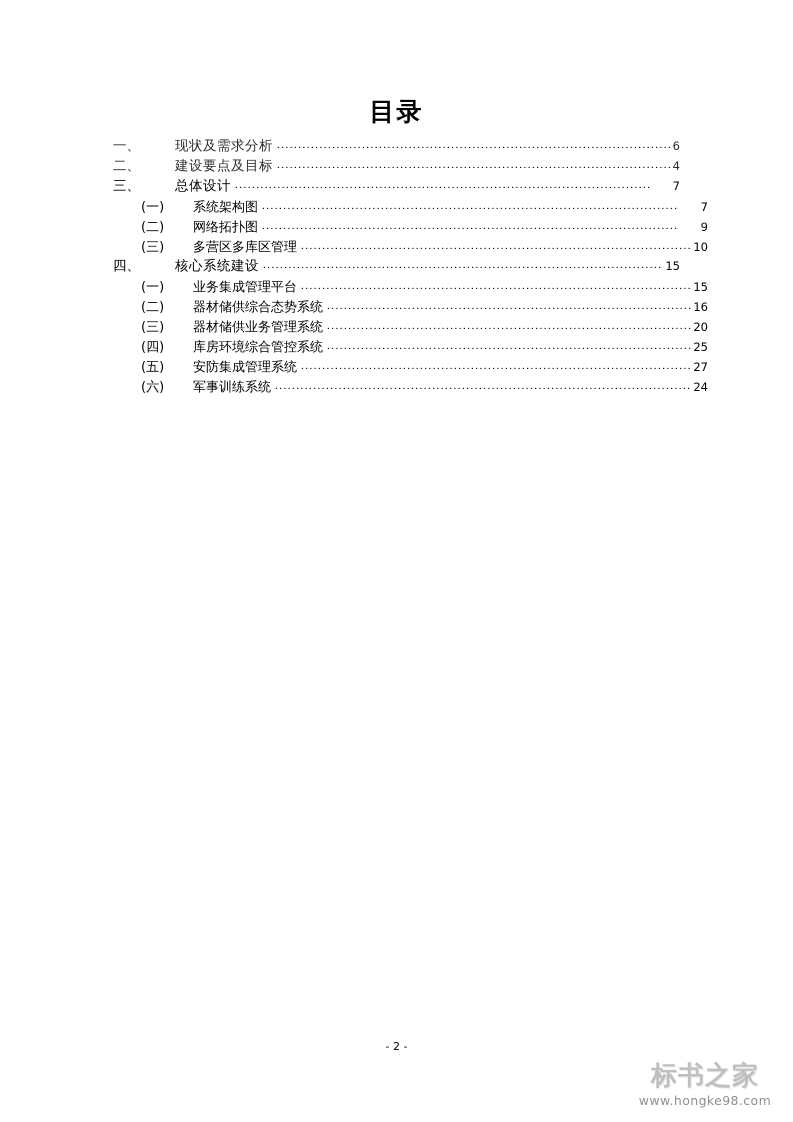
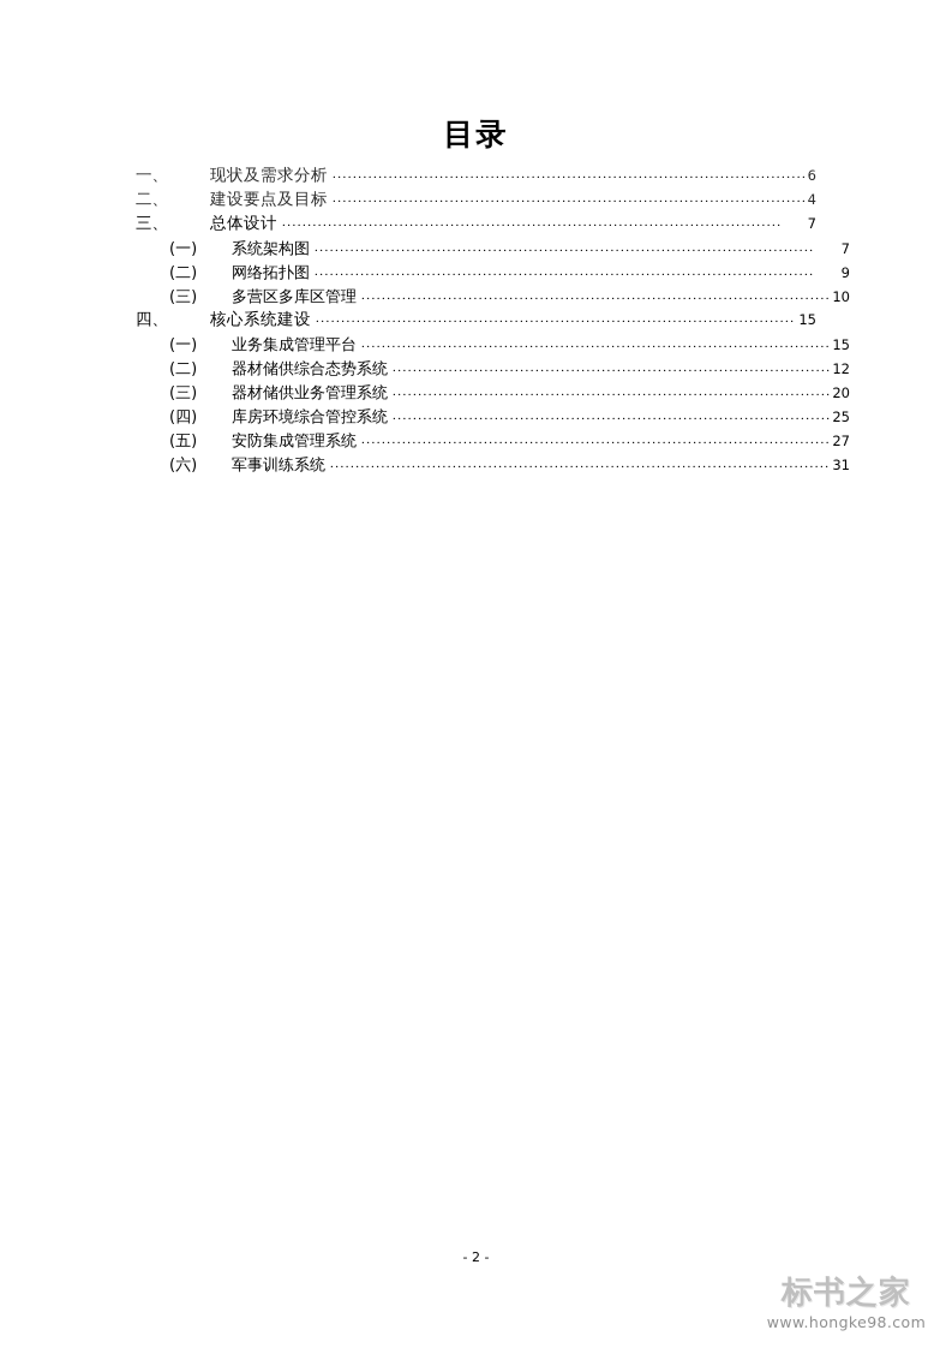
  目录
  一、
  现状及需求分析
  .............................................................................................
  6
  二、
  建设要点及目标
  .............................................................................................
  4
  三、
  总体设计
  ..................................................................................................
  7
  (一)
  系统架构图
  ..................................................................................................
  7
  (二)
  网络拓扑图
  ..................................................................................................
  9
  (三)
  多营区多库区管理
  ............................................................................................
  10
  四、
  核心系统建设
  ..............................................................................................
  15
  (一)
  业务集成管理平台
  ............................................................................................
  15
  (二)
  器材储供综合态势系统
  ......................................................................................
- 16
+ 12
  (三)
  器材储供业务管理系统
  ......................................................................................
  20
  (四)
  库房环境综合管控系统
  ......................................................................................
  25
  (五)
  安防集成管理系统
  ............................................................................................
  27
  (六)
  军事训练系统
  ..................................................................................................
- 24
+ 31
  - 2 -
  标书之家
  www.hongke98.com
